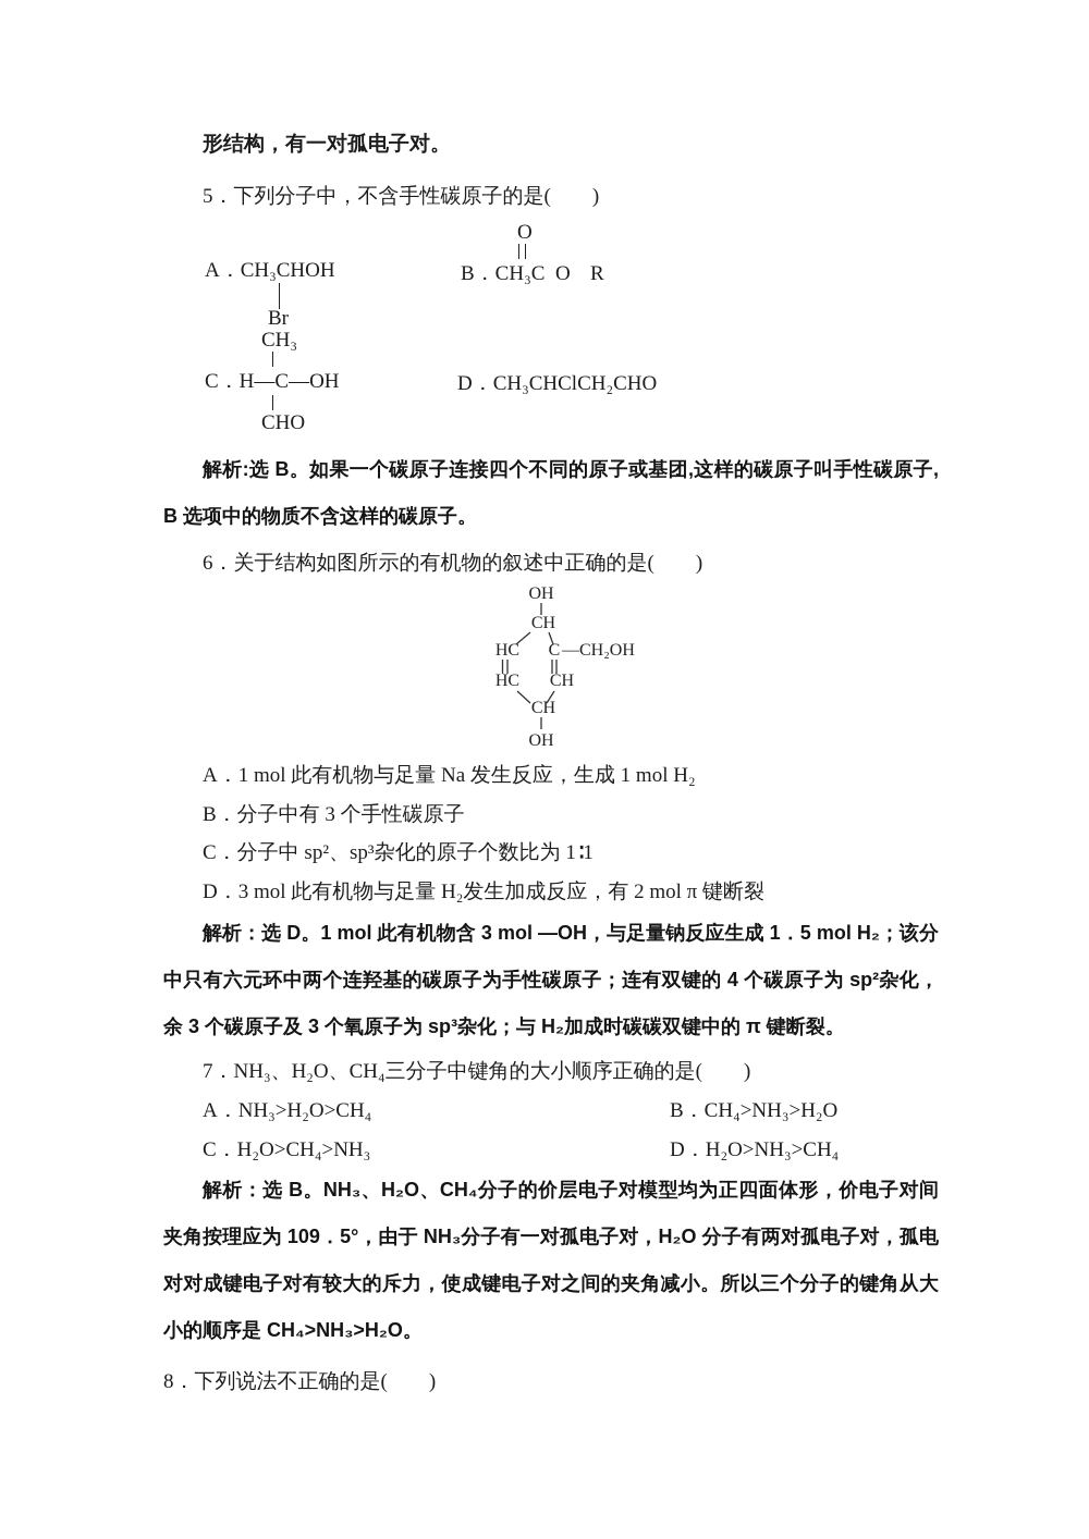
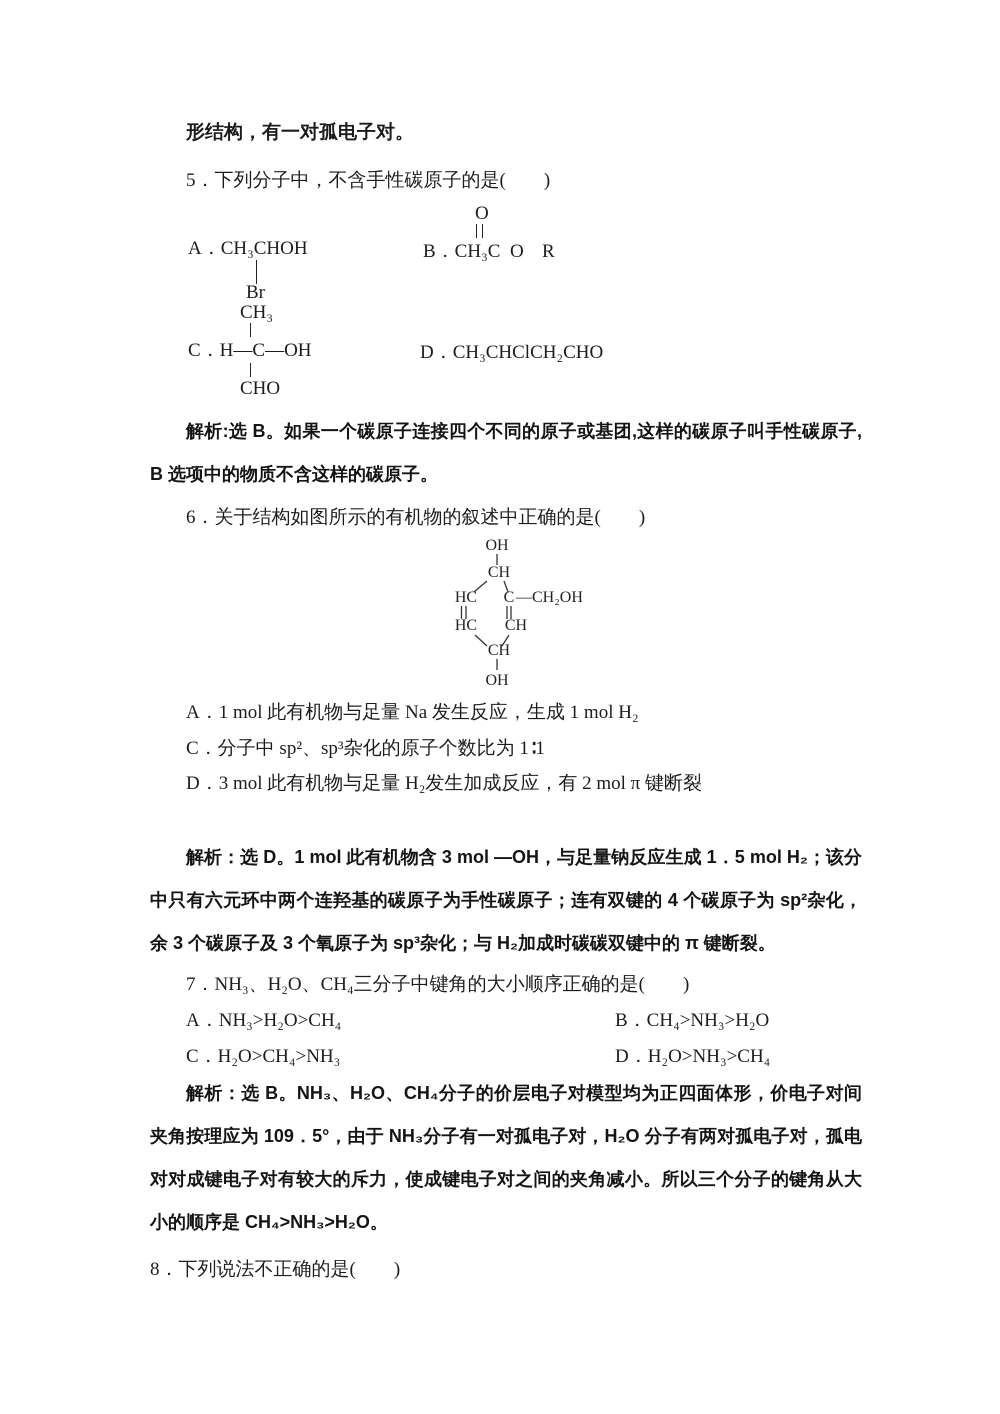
  形结构，有一对孤电子对。
  5．下列分子中，不含手性碳原子的是( )
  A．CH₃CHOH
  Br
  O
  B．CH₃C
  O
  R
  CH₃
  C．H—C—OH
  CHO
  D．CH₃CHClCH₂CHO
  解析:选 B。如果一个碳原子连接四个不同的原子或基团,这样的碳原子叫手性碳原子,
  B 选项中的物质不含这样的碳原子。
  6．关于结构如图所示的有机物的叙述中正确的是( )
  OH
  CH
  HC
  C
  —CH₂OH
  HC
  CH
  CH
  OH
  A．1 mol 此有机物与足量 Na 发生反应，生成 1 mol H₂
- B．分子中有 3 个手性碳原子
  C．分子中 sp²、sp³杂化的原子个数比为 1∶1
  D．3 mol 此有机物与足量 H₂发生加成反应，有 2 mol π 键断裂
  解析：选 D。1 mol 此有机物含 3 mol —OH，与足量钠反应生成 1．5 mol H₂；该分
  中只有六元环中两个连羟基的碳原子为手性碳原子；连有双键的 4 个碳原子为 sp²杂化，
  余 3 个碳原子及 3 个氧原子为 sp³杂化；与 H₂加成时碳碳双键中的 π 键断裂。
  7．NH₃、H₂O、CH₄三分子中键角的大小顺序正确的是( )
  A．NH₃>H₂O>CH₄
  B．CH₄>NH₃>H₂O
  C．H₂O>CH₄>NH₃
  D．H₂O>NH₃>CH₄
  解析：选 B。NH₃、H₂O、CH₄分子的价层电子对模型均为正四面体形，价电子对间
  夹角按理应为 109．5°，由于 NH₃分子有一对孤电子对，H₂O 分子有两对孤电子对，孤电
  对对成键电子对有较大的斥力，使成键电子对之间的夹角减小。所以三个分子的键角从大
  小的顺序是 CH₄>NH₃>H₂O。
  8．下列说法不正确的是( )
